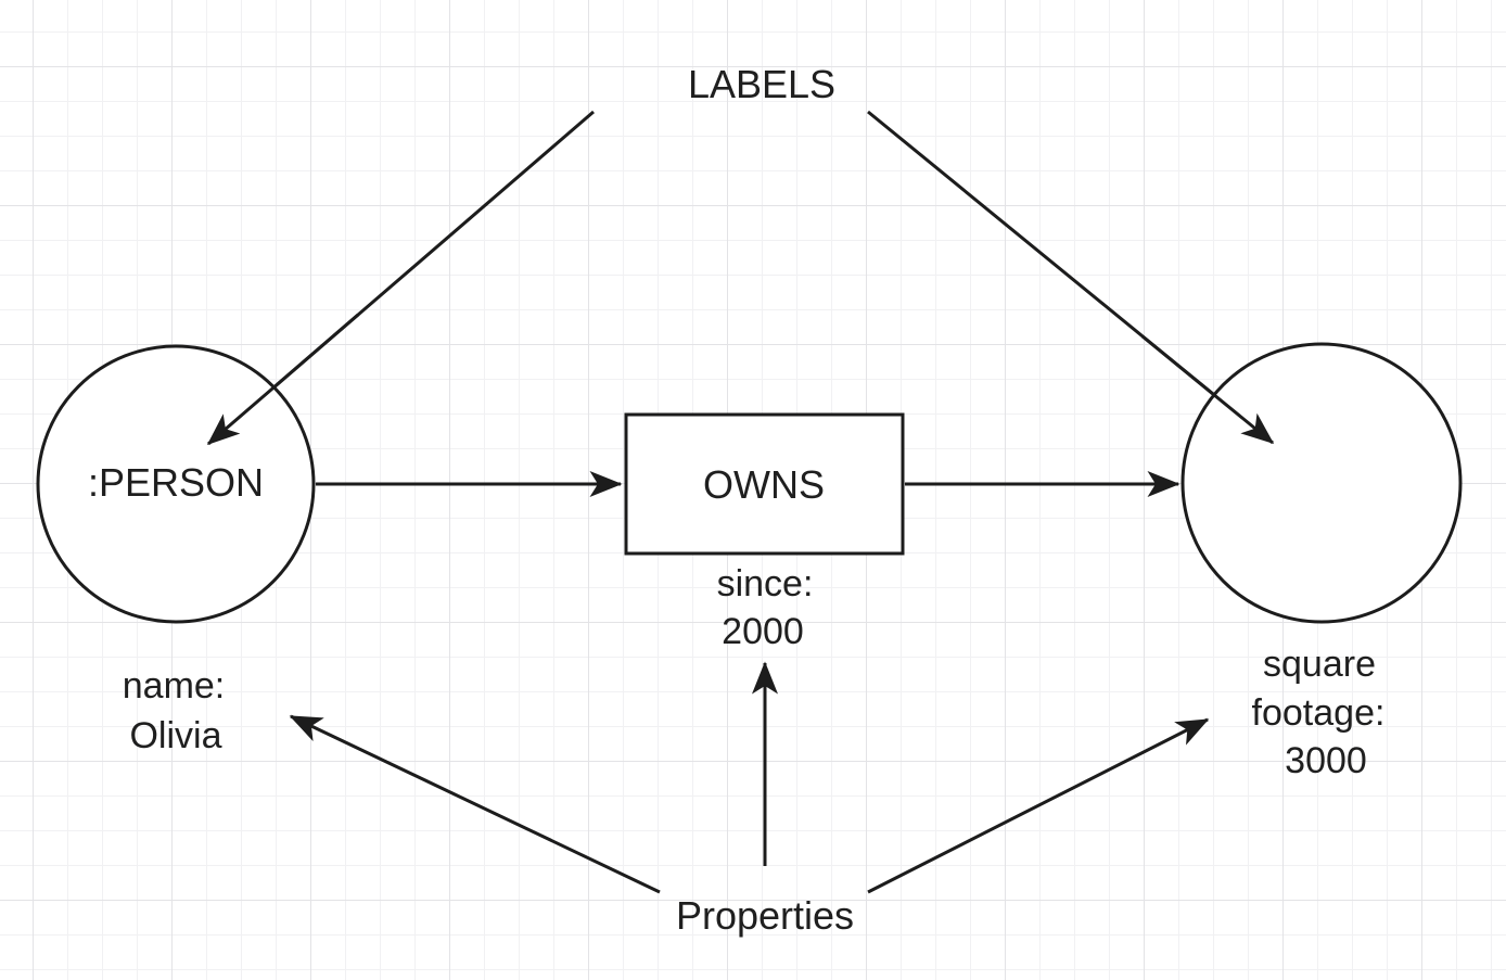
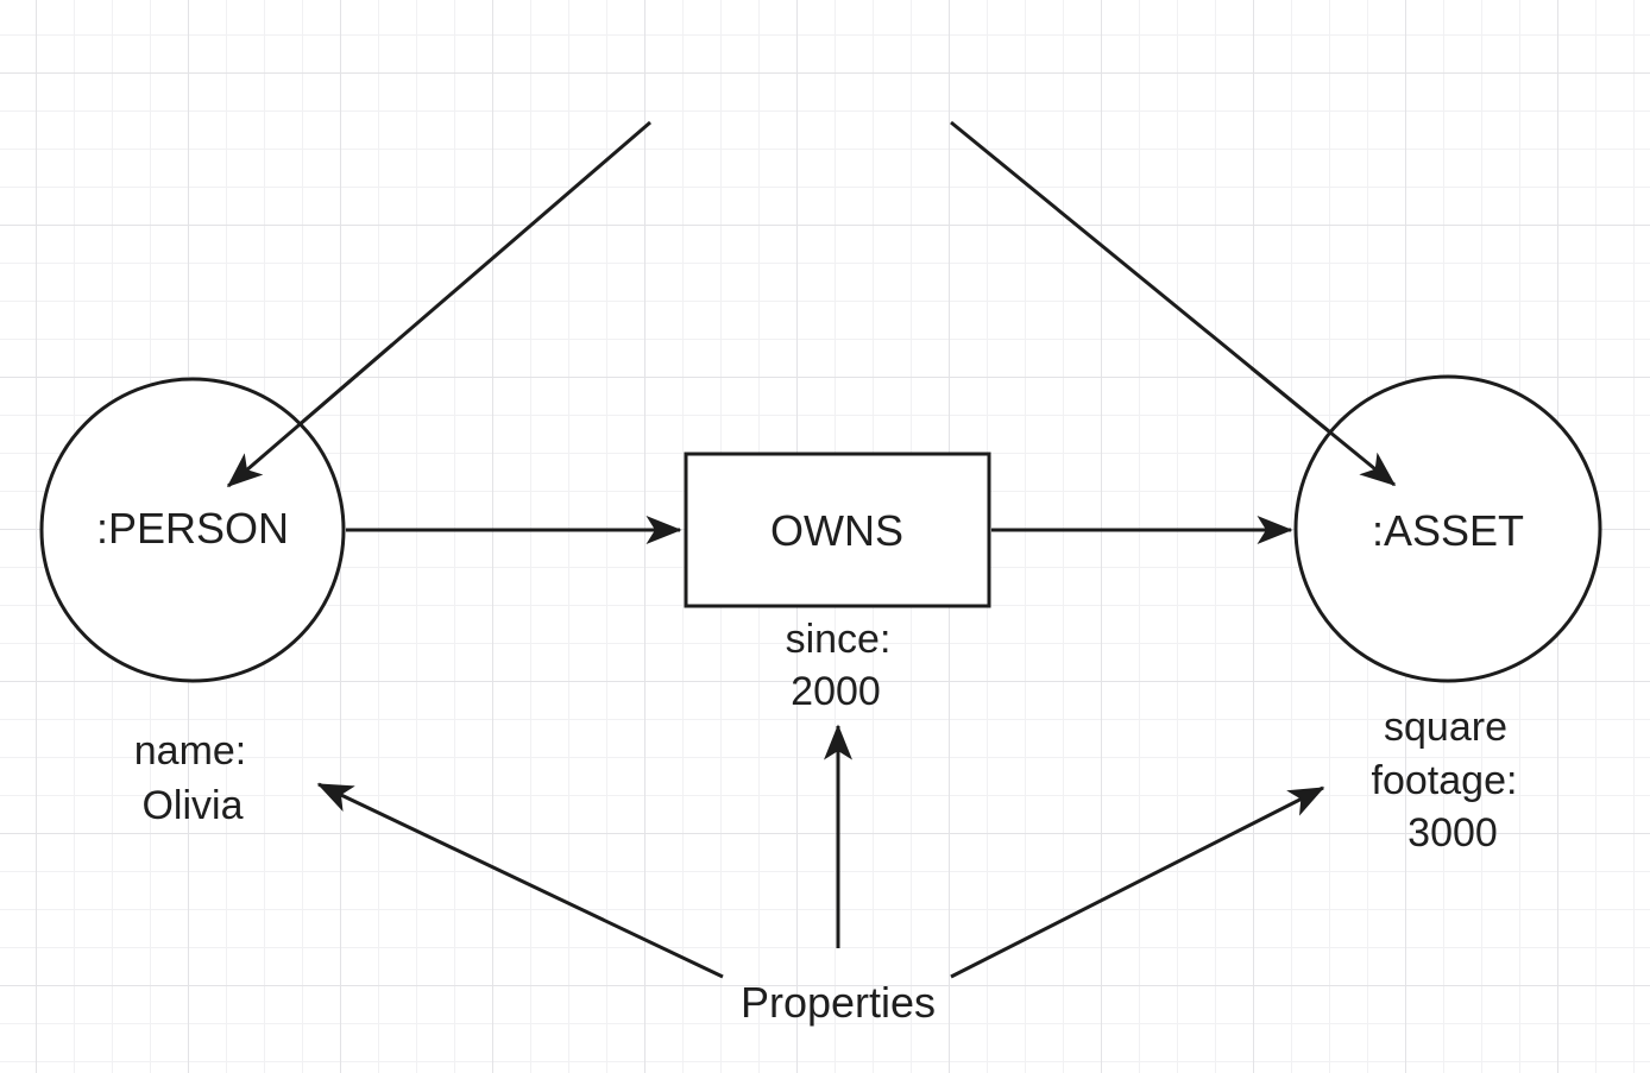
- LABELS
  :PERSON
  OWNS
+ :ASSET
  since:
  2000
  name:
  Olivia
  square
  footage:
  3000
  Properties
